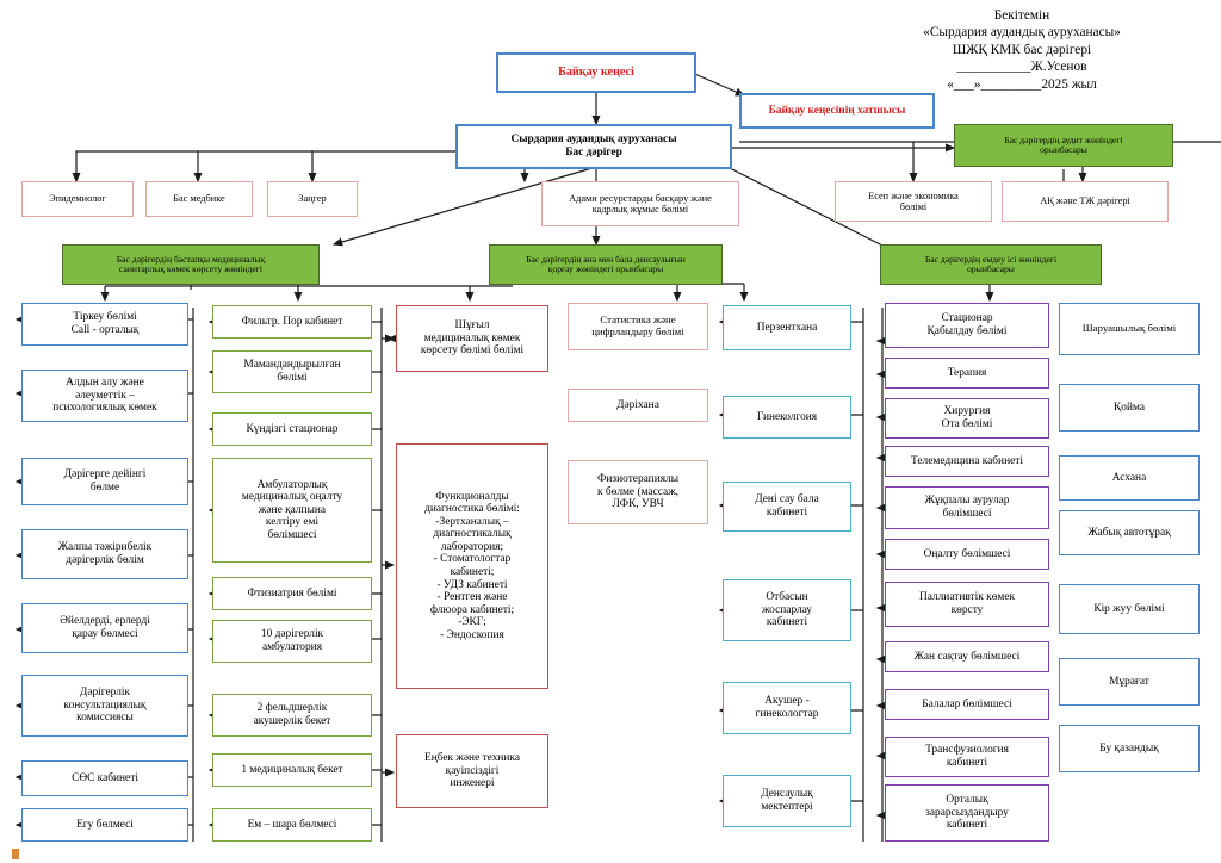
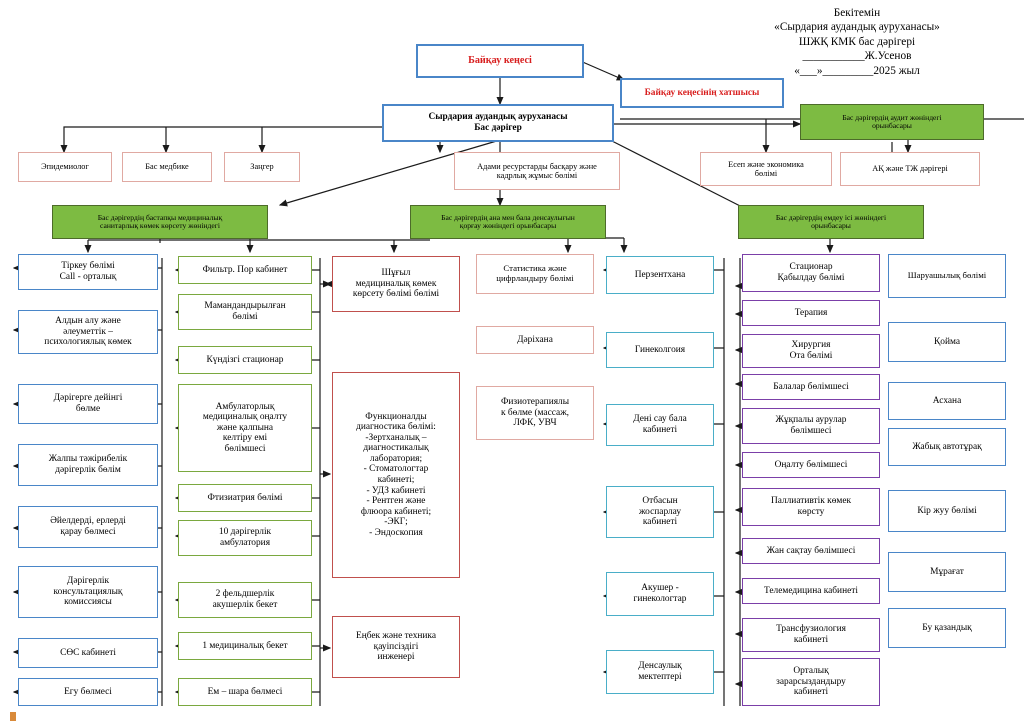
  Бекітемін
  «Сырдария аудандық ауруханасы»
  ШЖҚ КМК бас дәрігері
  ___________Ж.Усенов
  «___»_________2025 жыл
  Байқау кеңесі
  Байқау кеңесінің хатшысы
  Сырдария аудандық ауруханасы
  Бас дәрігер
  Бас дәрігердің аудит жөніндегі
  орынбасары
  Эпидемиолог
  Бас медбике
  Заңгер
  Адами ресурстарды басқару және
  кадрлық жұмыс бөлімі
  Есеп және экономика
  бөлімі
  АҚ және ТЖ дәрігері
  Бас дәрігердің бастапқы медициналық
  санитарлық көмек көрсету жөніндегі
  Бас дәрігердің ана мен бала денсаулығын
  қорғау жөніндегі орынбасары
  Бас дәрігердің емдеу ісі жөніндегі
  орынбасары
  Тіркеу бөлімі
  Call - орталық
  Алдын алу және
  әлеуметтік –
  психологиялық көмек
  Дәрігерге дейінгі
  бөлме
  Жалпы тәжірибелік
  дәрігерлік бөлім
  Әйелдерді, ерлерді
  қарау бөлмесі
  Дәрігерлік
  консультациялық
  комиссиясы
  СӨС кабинеті
  Егу бөлмесі
  Фильтр. Пор кабинет
  Мамандандырылған
  бөлімі
  Күндізгі стационар
  Амбулаторлық
  медициналық оңалту
  және қалпына
  келтіру емі
  бөлімшесі
  Фтизиатрия бөлімі
  10 дәрігерлік
  амбулатория
  2 фельдшерлік
  акушерлік бекет
  1 медициналық бекет
  Ем – шара бөлмесі
  Шұғыл
  медициналық көмек
  көрсету бөлімі бөлімі
  Функционалды
  диагностика бөлімі:
  -Зертханалық –
  диагностикалық
  лаборатория;
  - Стоматологтар
  кабинеті;
  - УДЗ кабинеті
  - Рентген және
  флюора кабинеті;
  -ЭКГ;
  - Эндоскопия
  Еңбек және техника
  қауіпсіздігі
  инженері
  Статистика және
  цифрландыру бөлімі
  Дәріхана
  Физиотерапиялы
  к бөлме (массаж,
  ЛФК, УВЧ
  Перзентхана
  Гинеколгоия
  Дені сау бала
  кабинеті
  Отбасын
  жоспарлау
  кабинеті
  Акушер -
  гинекологтар
  Денсаулық
  мектептері
  Стационар
  Қабылдау бөлімі
  Терапия
  Хирургия
  Ота бөлімі
- Телемедицина кабинеті
+ Балалар бөлімшесі
  Жұқпалы аурулар
  бөлімшесі
  Оңалту бөлімшесі
  Паллиативтік көмек
  көрсту
  Жан сақтау бөлімшесі
- Балалар бөлімшесі
+ Телемедицина кабинеті
  Трансфузиология
  кабинеті
  Орталық
  зарарсыздандыру
  кабинеті
  Шаруашылық бөлімі
  Қойма
  Асхана
  Жабық автотұрақ
  Кір жуу бөлімі
  Мұрағат
  Бу қазандық
